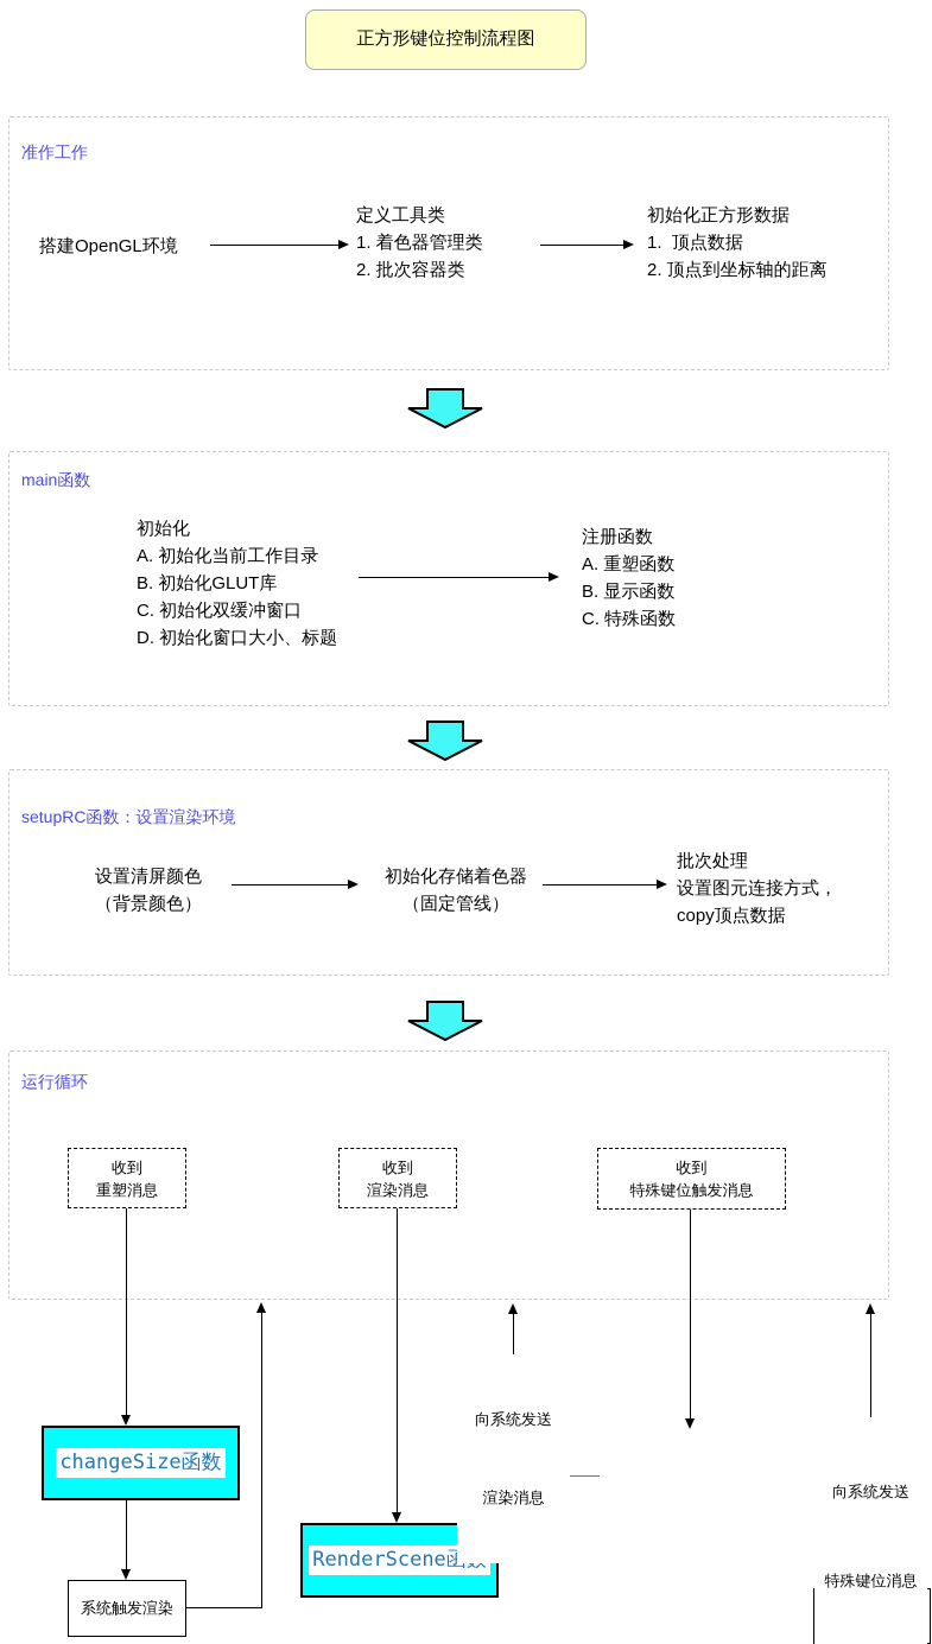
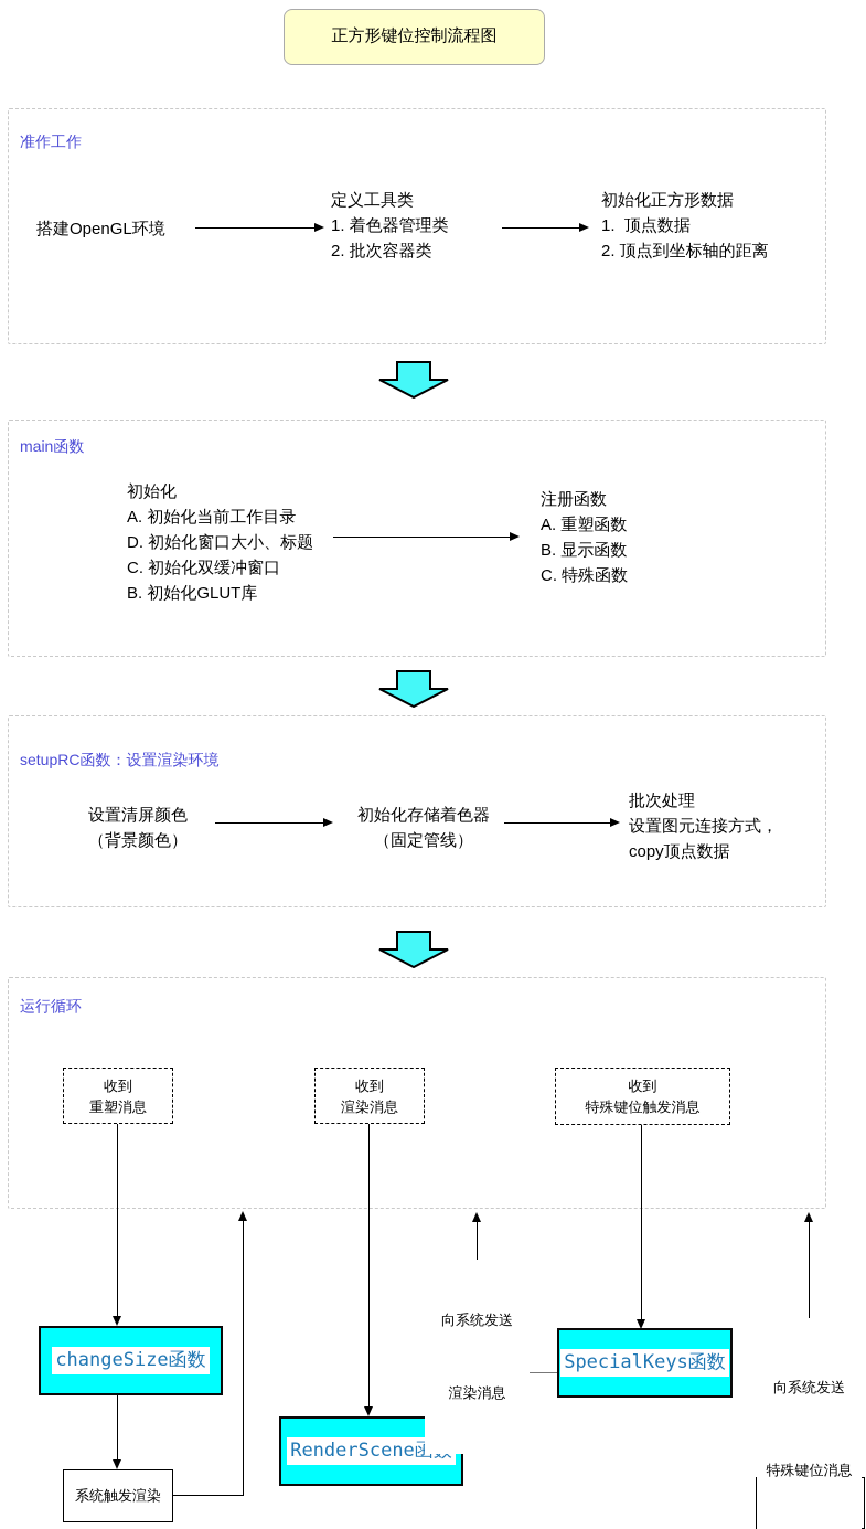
  正方形键位控制流程图
  准作工作
  搭建OpenGL环境
  定义工具类
  1. 着色器管理类
  2. 批次容器类
  初始化正方形数据
  1. 顶点数据
  2. 顶点到坐标轴的距离
  main函数
  初始化
  A. 初始化当前工作目录
- B. 初始化GLUT库
+ D. 初始化窗口大小、标题
  C. 初始化双缓冲窗口
- D. 初始化窗口大小、标题
+ B. 初始化GLUT库
  注册函数
  A. 重塑函数
  B. 显示函数
  C. 特殊函数
  setupRC函数：设置渲染环境
  设置清屏颜色
  （背景颜色）
  初始化存储着色器
  （固定管线）
  批次处理
  设置图元连接方式，
  copy顶点数据
  运行循环
  收到
  重塑消息
  收到
  渲染消息
  收到
  特殊键位触发消息
  changeSize函数
  系统触发渲染
  RenderScene
+ SpecialKeys函数
  向系统发送
  渲染消息
  向系统发送
  特殊键位消息
